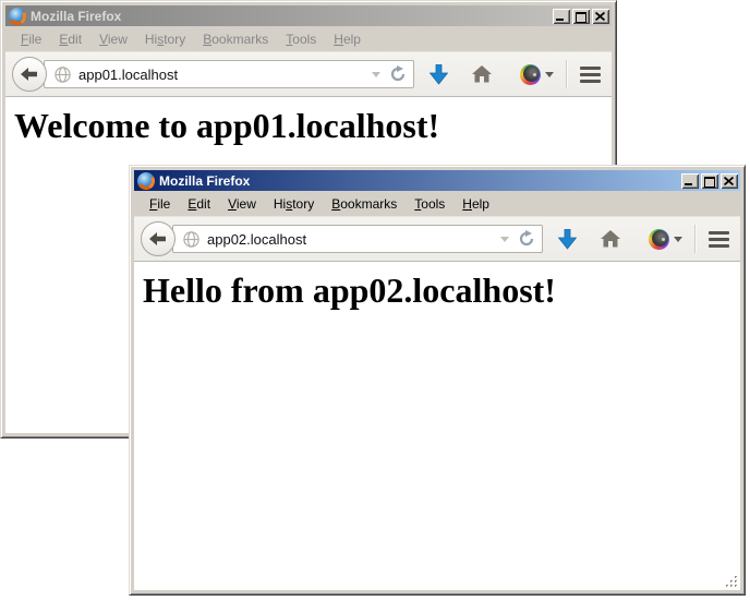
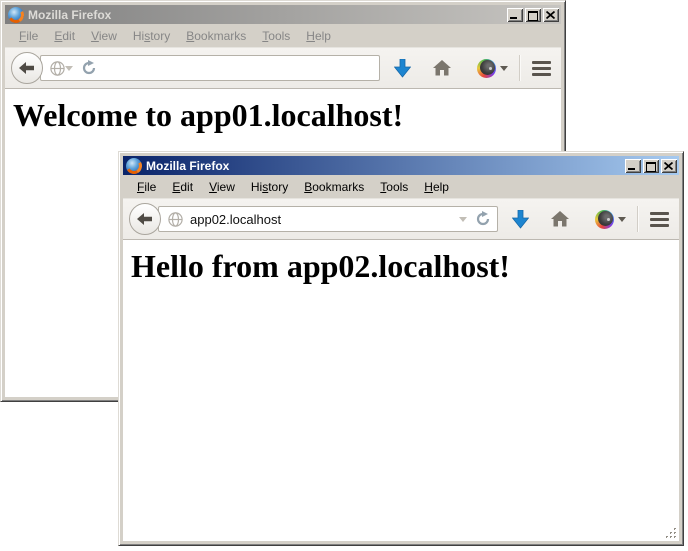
  Mozilla Firefox
  File
  Edit
  View
  History
  Bookmarks
  Tools
  Help
- app01.localhost
  Welcome to app01.localhost!
  Mozilla Firefox
  File
  Edit
  View
  History
  Bookmarks
  Tools
  Help
  app02.localhost
  Hello from app02.localhost!
